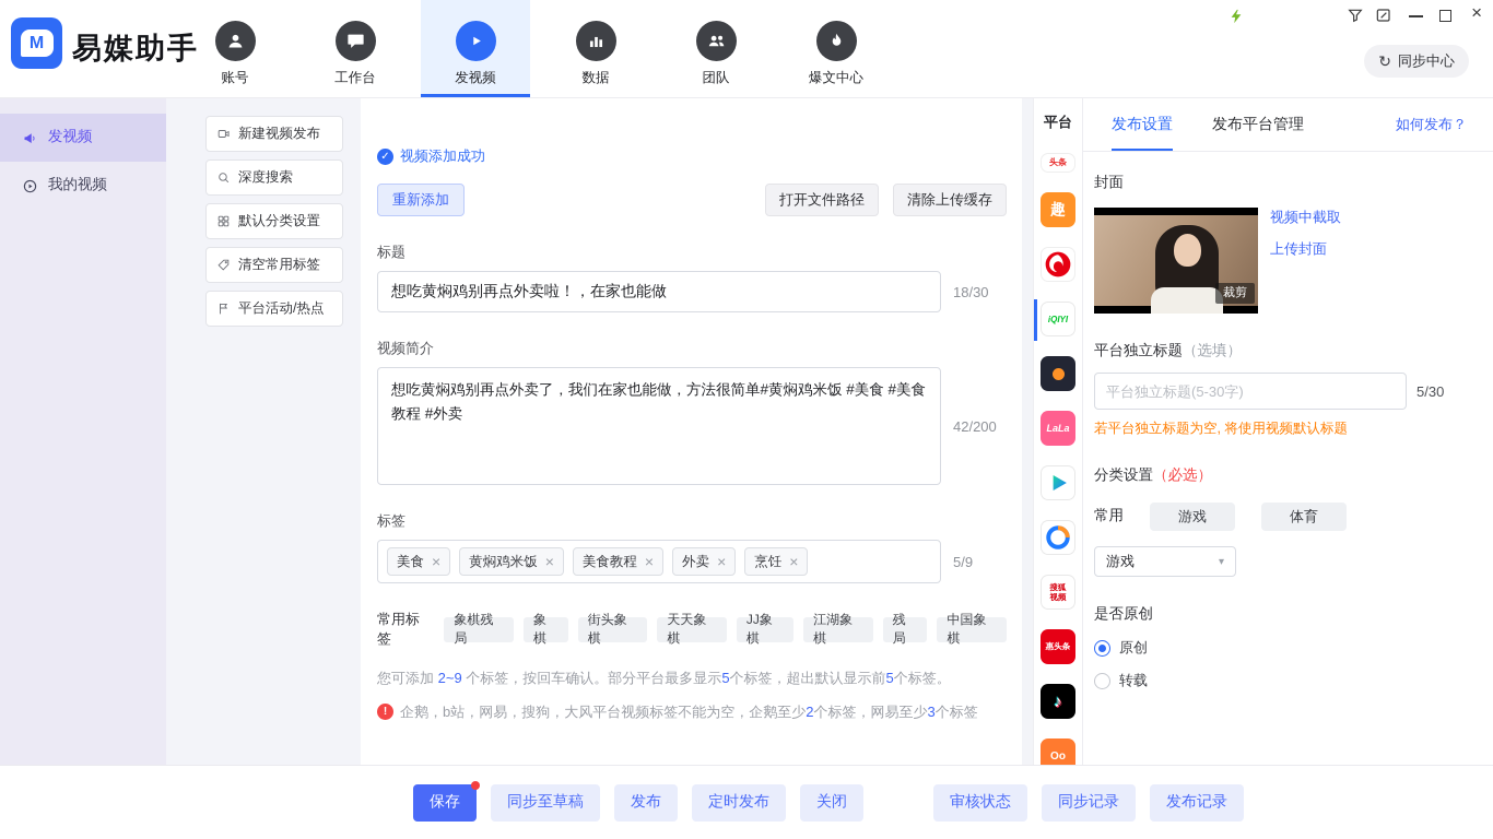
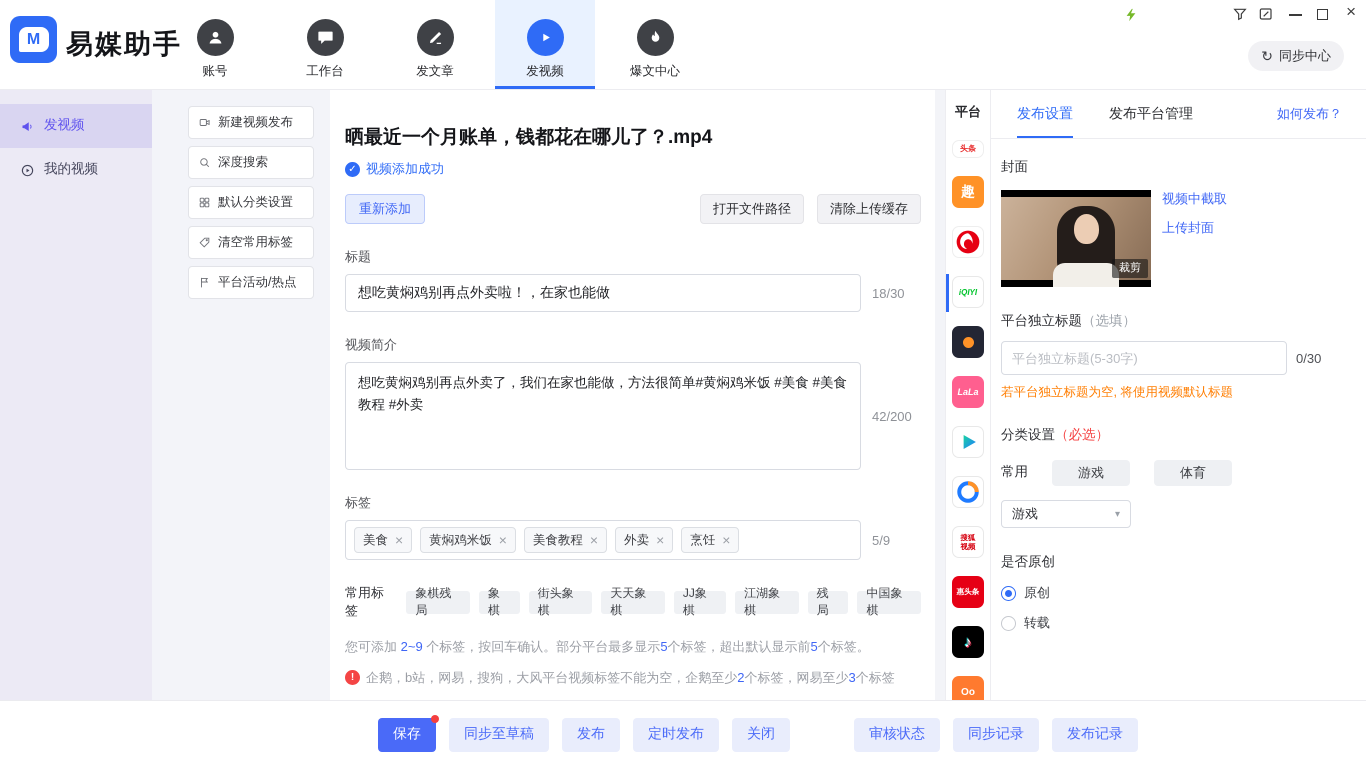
  M
  易媒助手
  账号
  工作台
+ 发文章
  发视频
- 数据
- 团队
  爆文中心
  ↻
  同步中心
  ×
  发视频
  我的视频
  新建视频发布
  深度搜索
  默认分类设置
  清空常用标签
  平台活动/热点
+ 晒最近一个月账单，钱都花在哪儿了？.mp4
  ✓
  视频添加成功
  重新添加
  打开文件路径
  清除上传缓存
  标题
  想吃黄焖鸡别再点外卖啦！，在家也能做
  18/30
  视频简介
  42/200
  标签
  美食
  ×
  黄焖鸡米饭
  ×
  美食教程
  ×
  外卖
  ×
  烹饪
  ×
  5/9
  常用标签
  象棋残局
  象棋
  街头象棋
  天天象棋
  JJ象棋
  江湖象棋
  残局
  中国象棋
  您可添加 2~9 个标签，按回车确认。部分平台最多显示5个标签，超出默认显示前5个标签。
  !
  企鹅，b站，网易，搜狗，大风平台视频标签不能为空，企鹅至少2个标签，网易至少3个标签
  平台
  头条
  趣
  iQIYI
  LaLa
  搜狐视频
  惠头条
  ♪
  Oo
  发布设置
  发布平台管理
  如何发布？
  封面
  裁剪
  视频中截取
  上传封面
  平台独立标题（选填）
  平台独立标题(5-30字)
- 5/30
+ 0/30
  若平台独立标题为空, 将使用视频默认标题
  分类设置（必选）
  常用
  游戏
  体育
  游戏
  ▾
  是否原创
  原创
  转载
  保存
  同步至草稿
  发布
  定时发布
  关闭
  审核状态
  同步记录
  发布记录
